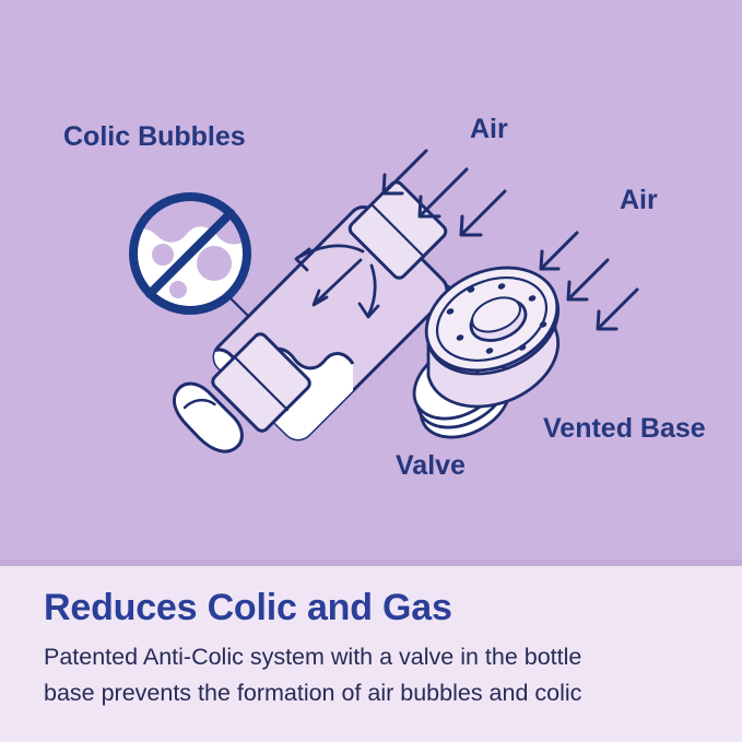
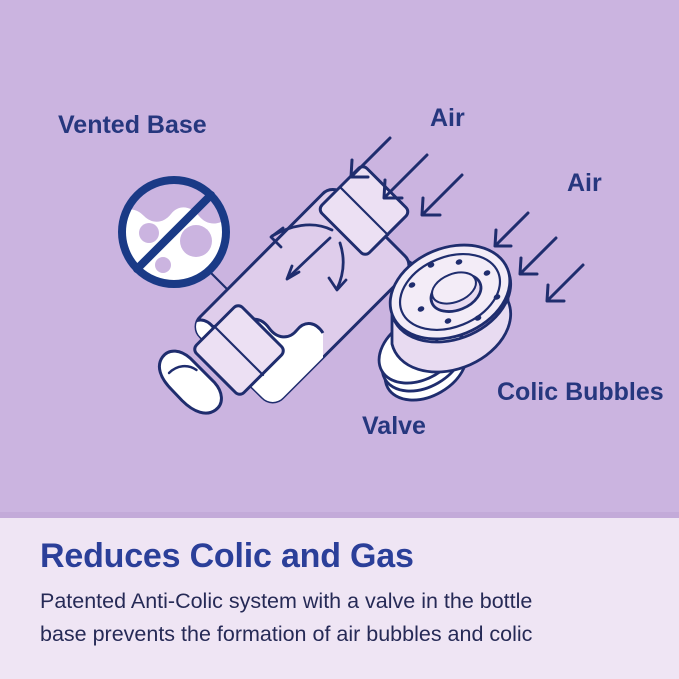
- Colic Bubbles
+ Vented Base
  Air
  Air
- Vented Base
+ Colic Bubbles
  Valve
  Reduces Colic and Gas
  Patented Anti-Colic system with a valve in the bottle
  base prevents the formation of air bubbles and colic
